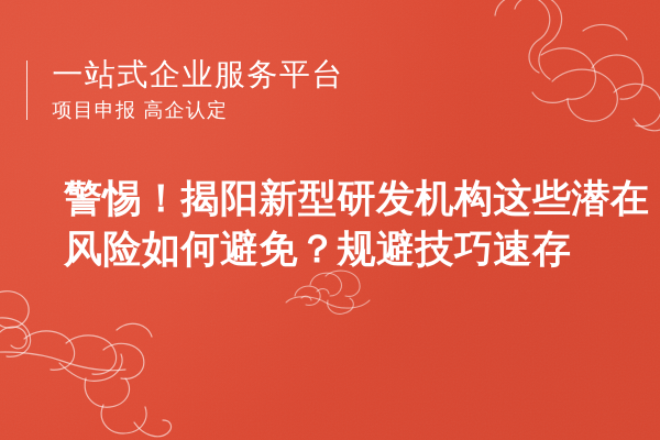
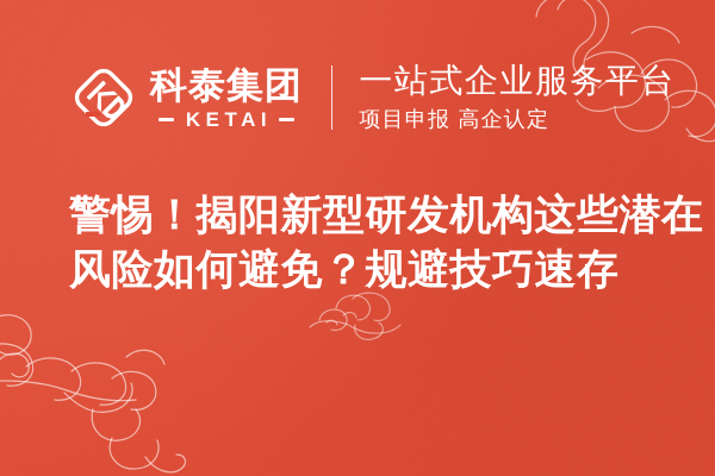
+ 科泰集团
+ KETAI
  一站式企业服务平台
  项目申报 高企认定
  警惕！揭阳新型研发机构这些潜在
  风险如何避免？规避技巧速存
